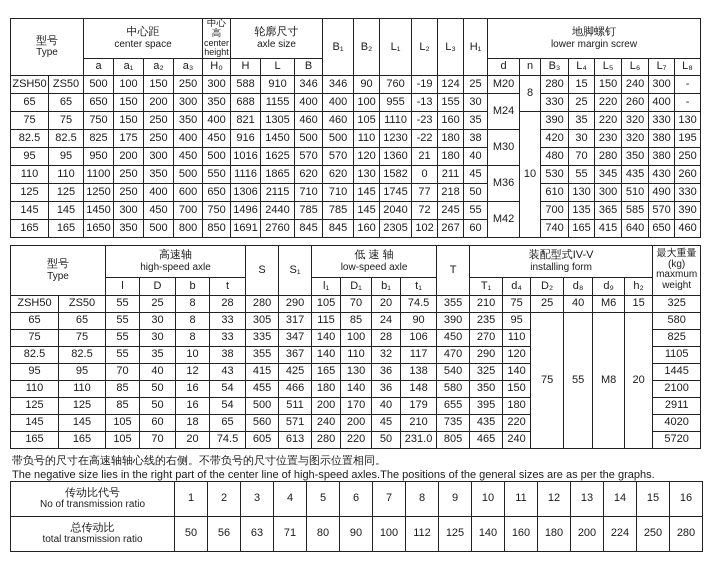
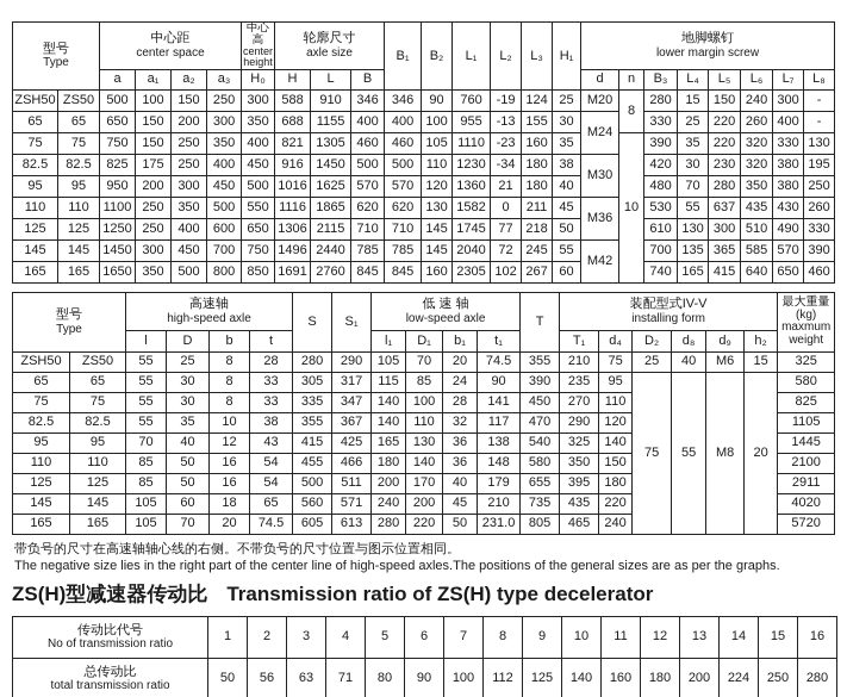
  型号 Type	中心距 center space	中心高 center height	轮廓尺寸 axle size	B₁	B₂	L₁	L₂	L₃	H₁	地脚螺钉 lower margin screw
  a	a₁	a₂	a₃	H₀	H	L	B	d	n	B₃	L₄	L₅	L₆	L₇	L₈
  ZSH50	ZS50	500	100	150	250	300	588	910	346	346	90	760	-19	124	25	M20	8	280	15	150	240	300	-
  65	65	650	150	200	300	350	688	1155	400	400	100	955	-13	155	30	M24	330	25	220	260	400	-
  75	75	750	150	250	350	400	821	1305	460	460	105	1110	-23	160	35	10	390	35	220	320	330	130
- 82.5	82.5	825	175	250	400	450	916	1450	500	500	110	1230	-22	180	38	M30	420	30	230	320	380	195
+ 82.5	82.5	825	175	250	400	450	916	1450	500	500	110	1230	-34	180	38	M30	420	30	230	320	380	195
  95	95	950	200	300	450	500	1016	1625	570	570	120	1360	21	180	40	480	70	280	350	380	250
- 110	110	1100	250	350	500	550	1116	1865	620	620	130	1582	0	211	45	M36	530	55	345	435	430	260
+ 110	110	1100	250	350	500	550	1116	1865	620	620	130	1582	0	211	45	M36	530	55	637	435	430	260
  125	125	1250	250	400	600	650	1306	2115	710	710	145	1745	77	218	50	610	130	300	510	490	330
  145	145	1450	300	450	700	750	1496	2440	785	785	145	2040	72	245	55	M42	700	135	365	585	570	390
  165	165	1650	350	500	800	850	1691	2760	845	845	160	2305	102	267	60	740	165	415	640	650	460
  型号 Type	高速轴 high-speed axle	S	S₁	低 速 轴 low-speed axle	T	装配型式IV-V installing form	最大重量 (kg) maxmum weight
  l	D	b	t	l₁	D₁	b₁	t₁	T₁	d₄	D₂	d₈	d₉	h₂
  ZSH50	ZS50	55	25	8	28	280	290	105	70	20	74.5	355	210	75	25	40	M6	15	325
  65	65	55	30	8	33	305	317	115	85	24	90	390	235	95	75	55	M8	20	580
- 75	75	55	30	8	33	335	347	140	100	28	106	450	270	110	825
+ 75	75	55	30	8	33	335	347	140	100	28	141	450	270	110	825
  82.5	82.5	55	35	10	38	355	367	140	110	32	117	470	290	120	1105
  95	95	70	40	12	43	415	425	165	130	36	138	540	325	140	1445
  110	110	85	50	16	54	455	466	180	140	36	148	580	350	150	2100
  125	125	85	50	16	54	500	511	200	170	40	179	655	395	180	2911
  145	145	105	60	18	65	560	571	240	200	45	210	735	435	220	4020
  165	165	105	70	20	74.5	605	613	280	220	50	231.0	805	465	240	5720
  带负号的尺寸在高速轴轴心线的右侧。不带负号的尺寸位置与图示位置相同。
  The negative size lies in the right part of the center line of high-speed axles.The positions of the general sizes are as per the graphs.
+ ZS(H)型减速器传动比 Transmission ratio of ZS(H) type decelerator
  传动比代号 No of transmission ratio	1	2	3	4	5	6	7	8	9	10	11	12	13	14	15	16
  总传动比 total transmission ratio	50	56	63	71	80	90	100	112	125	140	160	180	200	224	250	280
